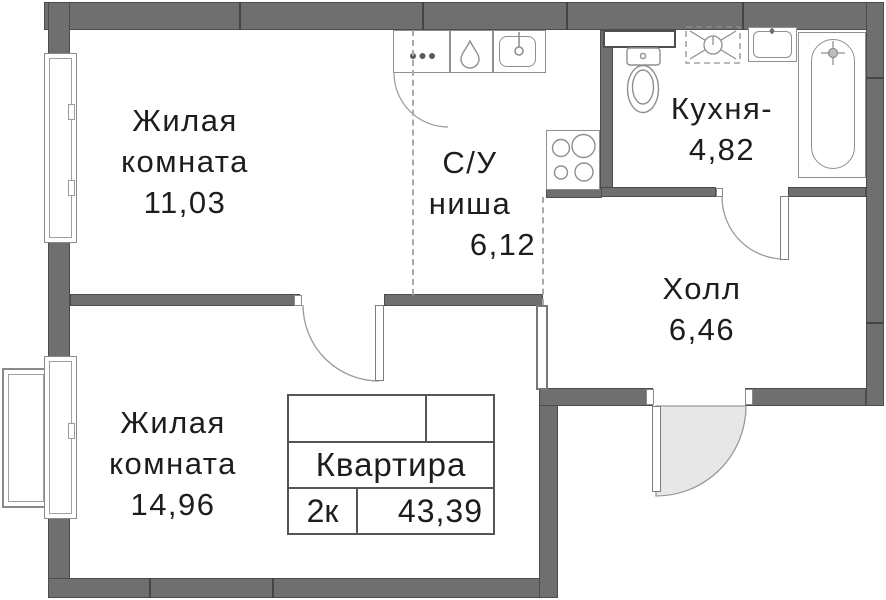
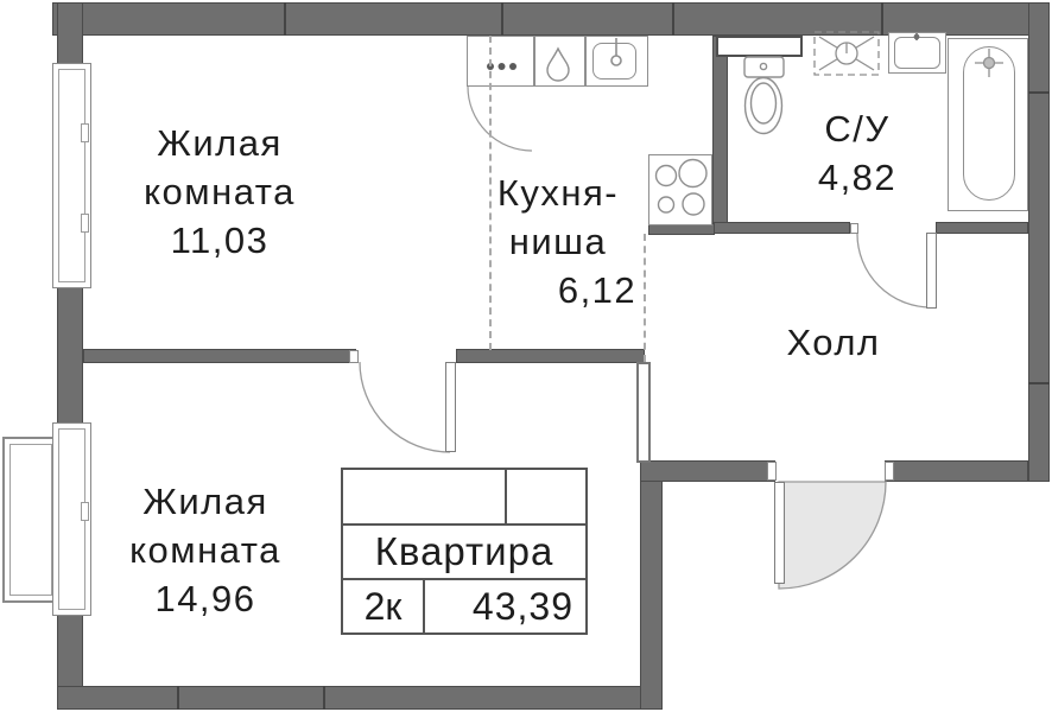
  Жилая
  комната
  11,03
- С/У
+ Кухня-
  ниша
  6,12
- Кухня-
+ С/У
  4,82
  Холл
- 6,46
  Жилая
  комната
  14,96
  Квартира
  2к
  43,39
